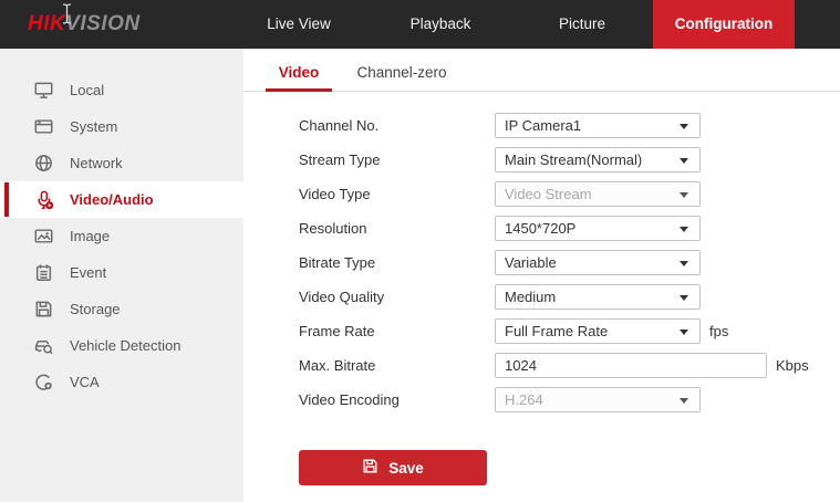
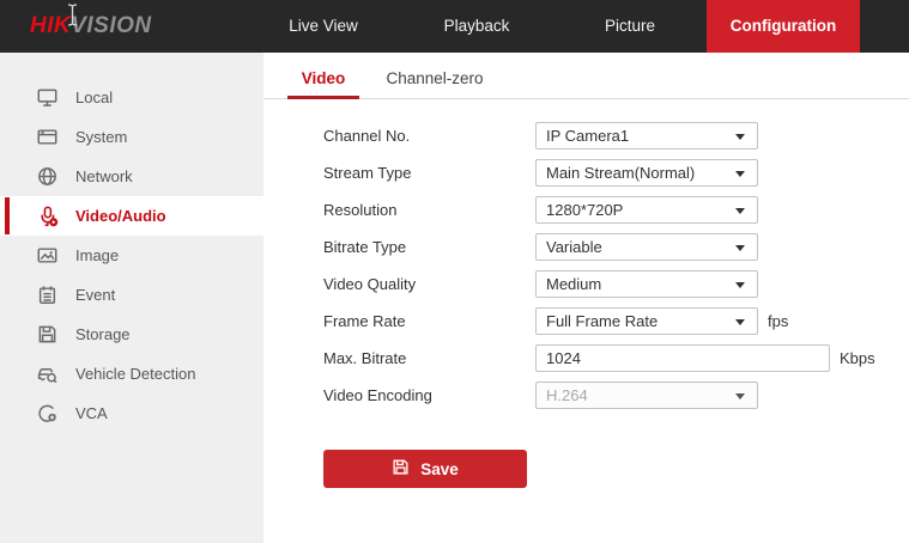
  HIK
  VISION
  Live View
  Playback
  Picture
  Configuration
  Local
  System
  Network
  Video/Audio
  Image
  Event
  Storage
  Vehicle Detection
  VCA
  Video Channel-zero
  Channel No.
  IP Camera1
  Stream Type
  Main Stream(Normal)
- Video Type
- Video Stream
  Resolution
- 1450*720P
+ 1280*720P
  Bitrate Type
  Variable
  Video Quality
  Medium
  Frame Rate
  Full Frame Rate
  fps
  Max. Bitrate
  1024
  Kbps
  Video Encoding
  H.264
  Save
